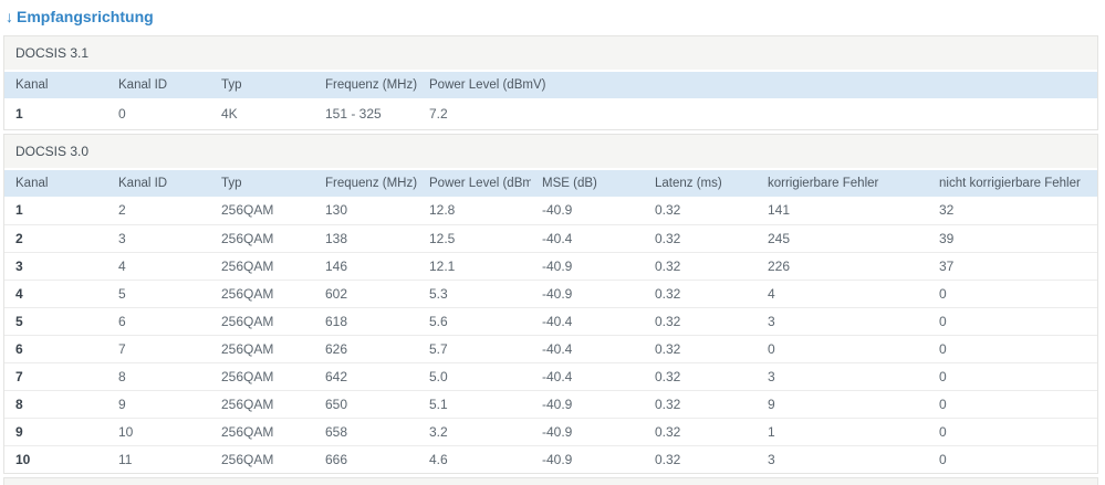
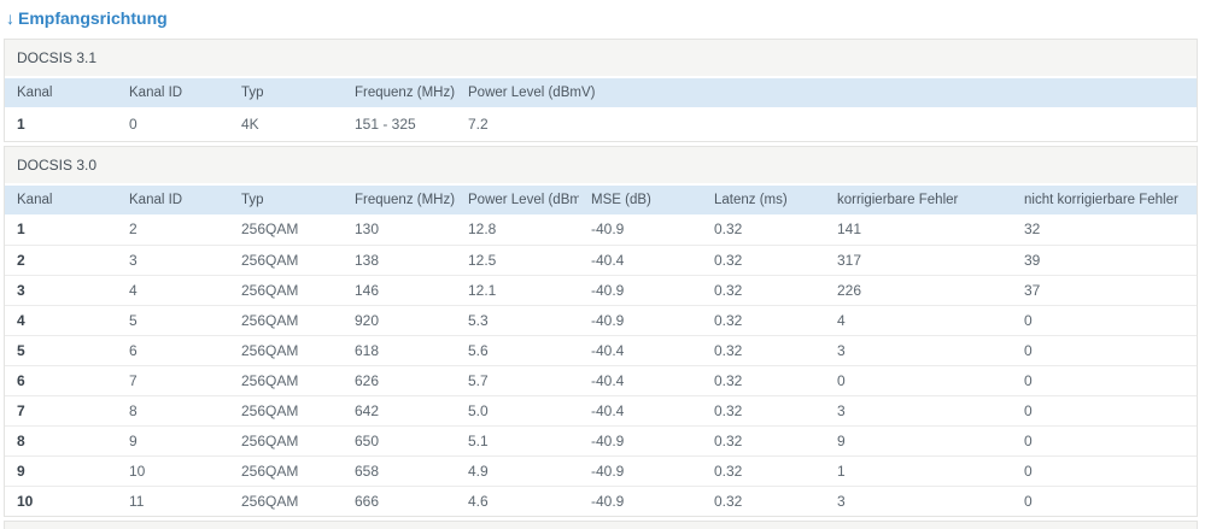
  ↓ Empfangsrichtung
  DOCSIS 3.1
  Kanal	Kanal ID	Typ	Frequenz (MHz)	Power Level (dBmV)
  1	0	4K	151 - 325	7.2
  DOCSIS 3.0
  Kanal	Kanal ID	Typ	Frequenz (MHz)	Power Level (dBm	MSE (dB)	Latenz (ms)	korrigierbare Fehler	nicht korrigierbare Fehler
  1	2	256QAM	130	12.8	-40.9	0.32	141	32
- 2	3	256QAM	138	12.5	-40.4	0.32	245	39
+ 2	3	256QAM	138	12.5	-40.4	0.32	317	39
  3	4	256QAM	146	12.1	-40.9	0.32	226	37
- 4	5	256QAM	602	5.3	-40.9	0.32	4	0
+ 4	5	256QAM	920	5.3	-40.9	0.32	4	0
  5	6	256QAM	618	5.6	-40.4	0.32	3	0
  6	7	256QAM	626	5.7	-40.4	0.32	0	0
  7	8	256QAM	642	5.0	-40.4	0.32	3	0
  8	9	256QAM	650	5.1	-40.9	0.32	9	0
- 9	10	256QAM	658	3.2	-40.9	0.32	1	0
+ 9	10	256QAM	658	4.9	-40.9	0.32	1	0
  10	11	256QAM	666	4.6	-40.9	0.32	3	0
